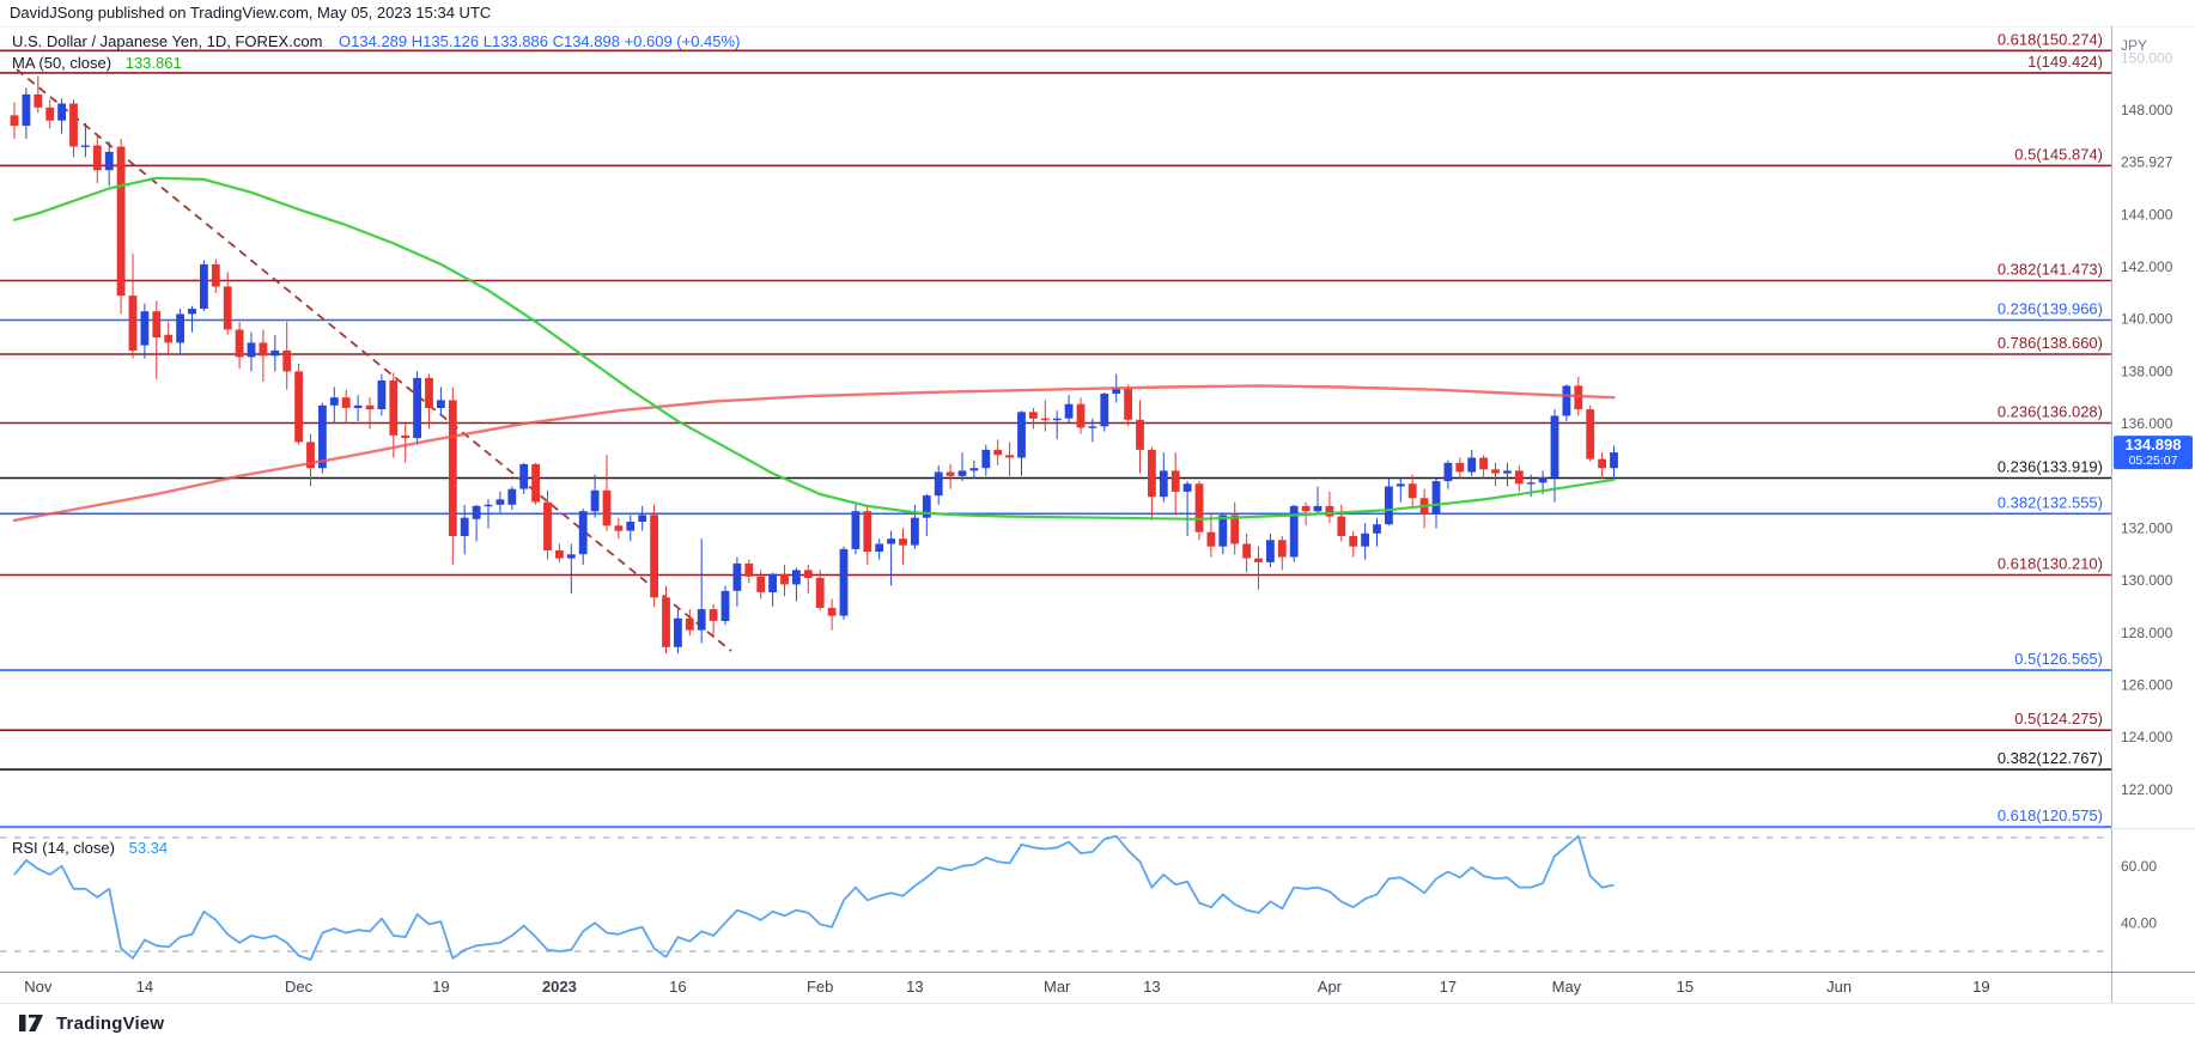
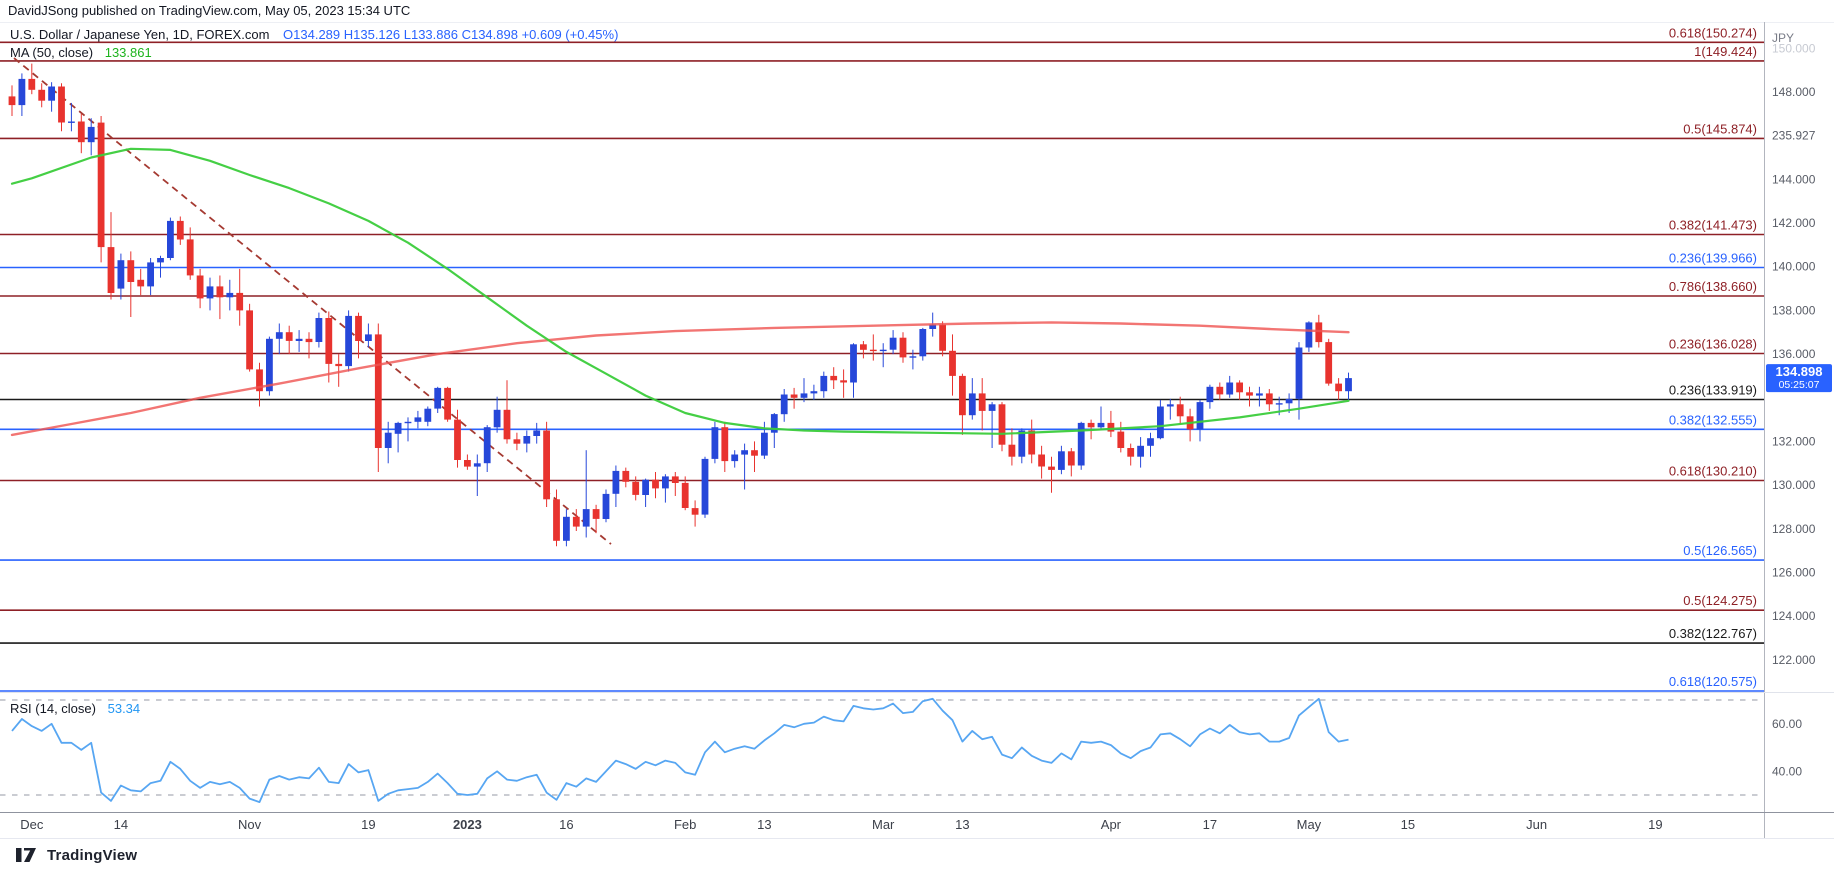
  DavidJSong published on TradingView.com, May 05, 2023 15:34 UTC
  JPY
  150.000
  148.000
  235.927
  144.000
  142.000
  140.000
  138.000
  136.000
  132.000
  130.000
  128.000
  126.000
  124.000
  122.000
  0.618(150.274)
  1(149.424)
  0.5(145.874)
  0.382(141.473)
  0.236(139.966)
  0.786(138.660)
  0.236(136.028)
  0.236(133.919)
  0.382(132.555)
  0.618(130.210)
  0.5(126.565)
  0.5(124.275)
  0.382(122.767)
  0.618(120.575)
  134.898
  05:25:07
  60.00
  40.00
- Nov
+ Dec
  14
- Dec
+ Nov
  19
  2023
  16
  Feb
  13
  Mar
  13
  Apr
  17
  May
  15
  Jun
  19
  U.S. Dollar / Japanese Yen, 1D, FOREX.com O134.289 H135.126 L133.886 C134.898 +0.609 (+0.45%)
  MA (50, close) 133.861
  RSI (14, close) 53.34
  TradingView
